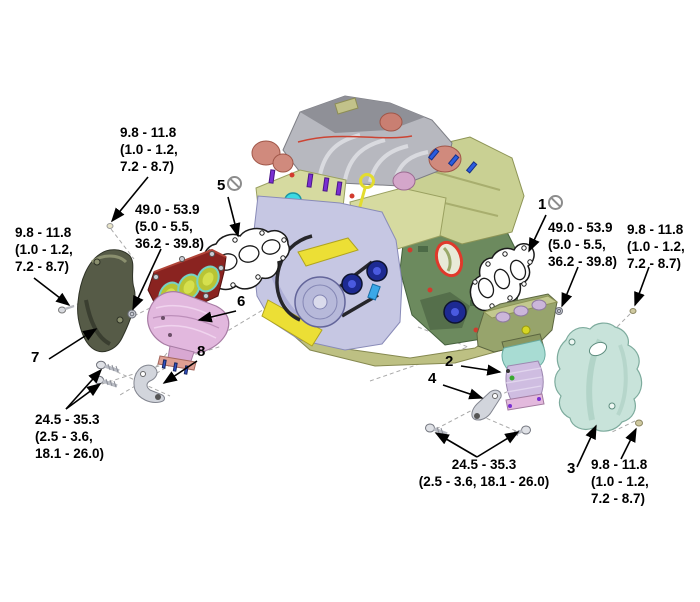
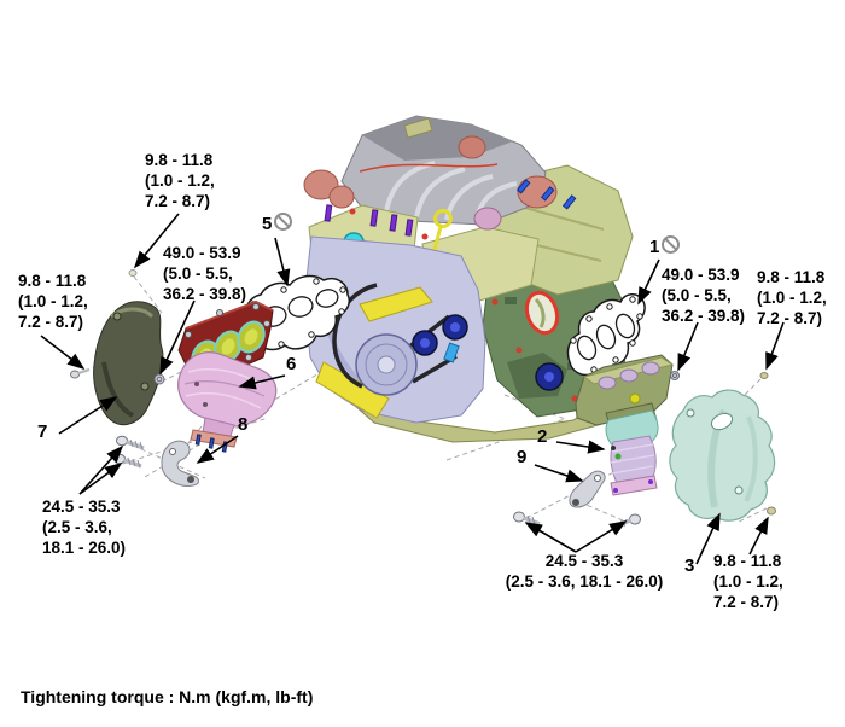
  9.8 - 11.8
  (1.0 - 1.2,
  7.2 - 8.7)
  9.8 - 11.8
  (1.0 - 1.2,
  7.2 - 8.7)
  49.0 - 53.9
  (5.0 - 5.5,
  36.2 - 39.8)
  24.5 - 35.3
  (2.5 - 3.6,
  18.1 - 26.0)
  49.0 - 53.9
  (5.0 - 5.5,
  36.2 - 39.8)
  9.8 - 11.8
  (1.0 - 1.2,
  7.2 - 8.7)
  24.5 - 35.3
  (2.5 - 3.6, 18.1 - 26.0)
  9.8 - 11.8
  (1.0 - 1.2,
  7.2 - 8.7)
  1
  2
  3
- 4
+ 9
  5
  6
  7
  8
+ Tightening torque : N.m (kgf.m, lb-ft)
